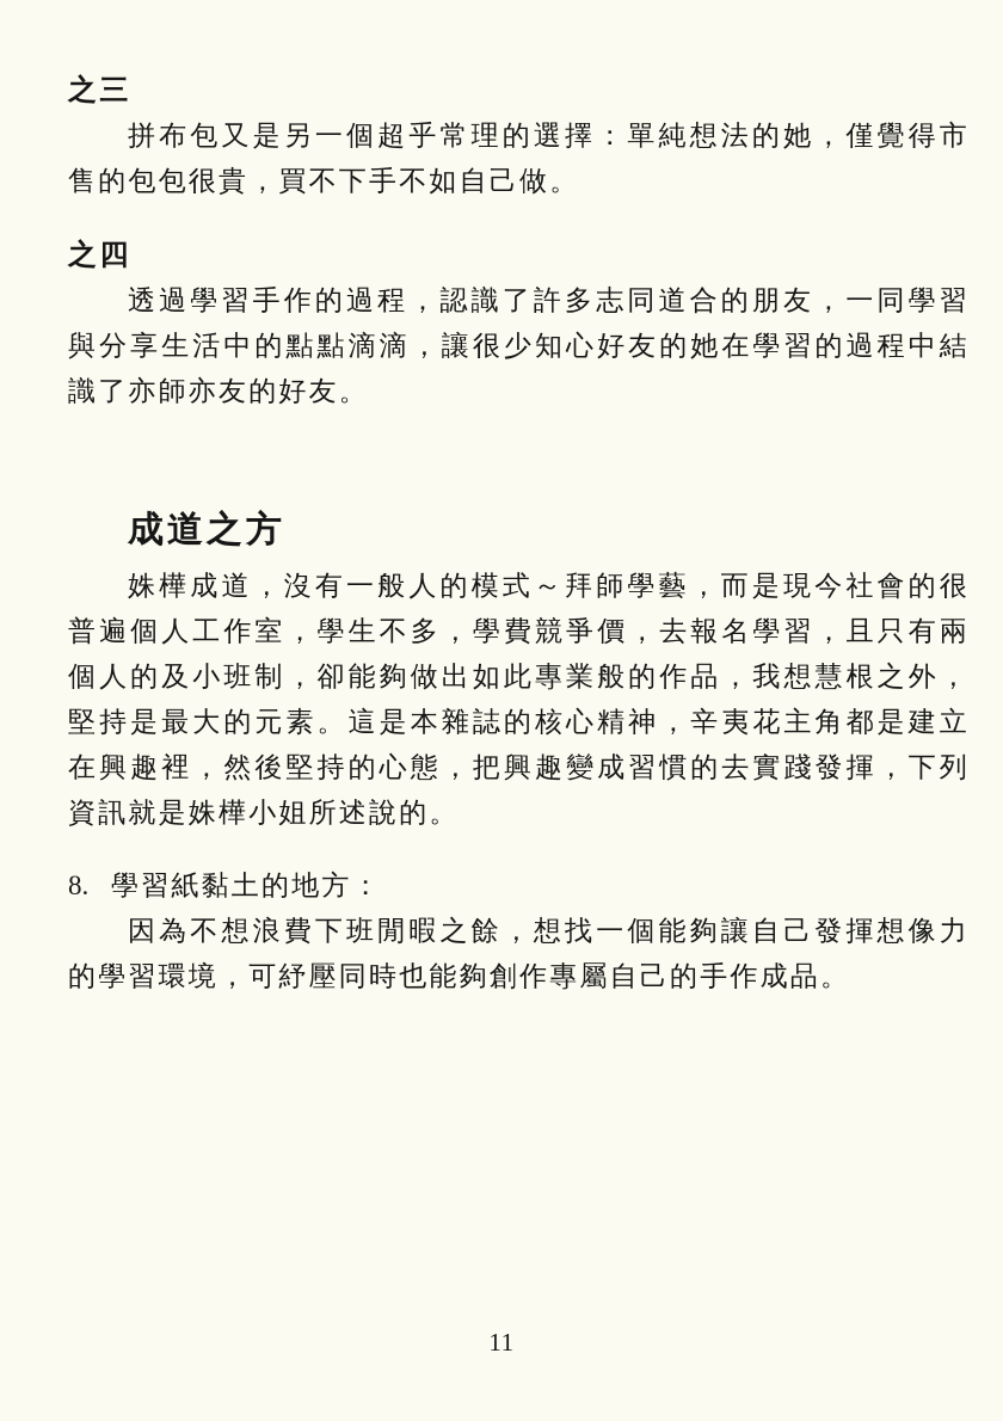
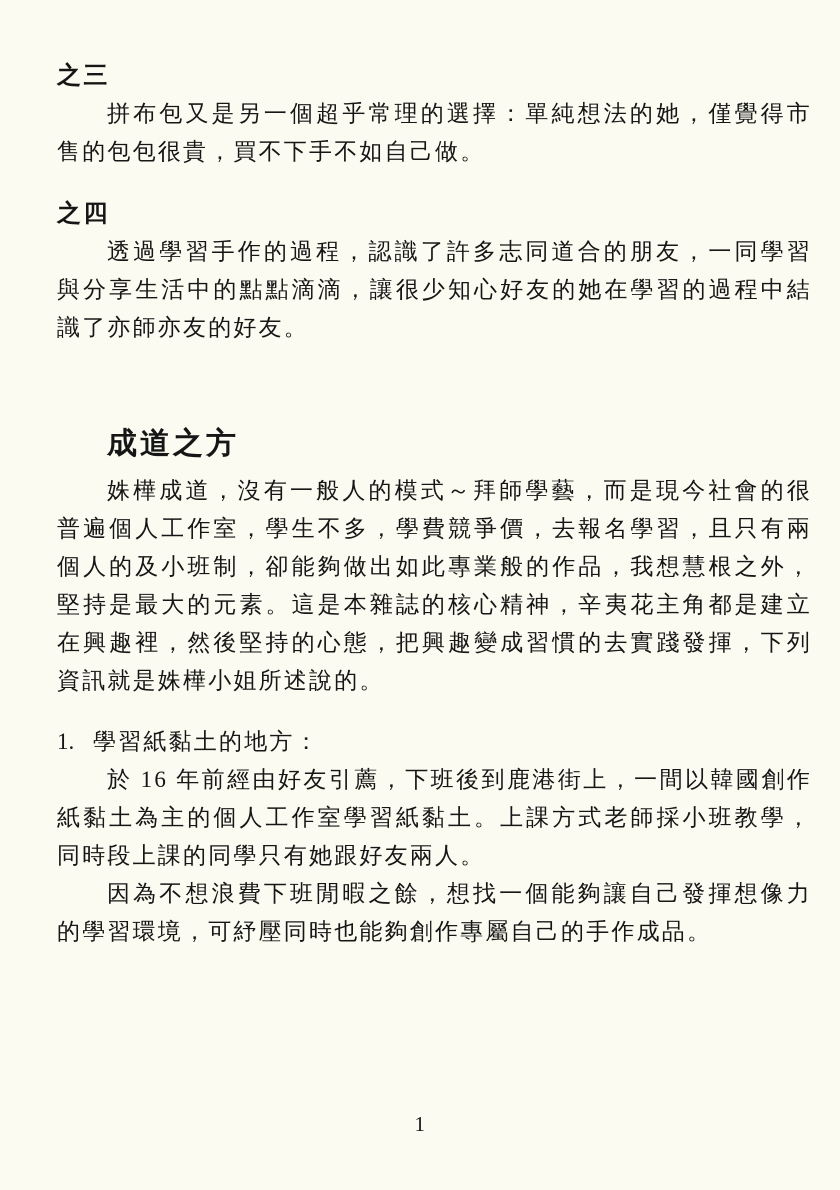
  之三
  拼布包又是另一個超乎常理的選擇：單純想法的她，僅覺得市售的包包很貴，買不下手不如自己做。
  之四
  透過學習手作的過程，認識了許多志同道合的朋友，一同學習與分享生活中的點點滴滴，讓很少知心好友的她在學習的過程中結識了亦師亦友的好友。
  成道之方
  姝樺成道，沒有一般人的模式～拜師學藝，而是現今社會的很普遍個人工作室，學生不多，學費競爭價，去報名學習，且只有兩個人的及小班制，卻能夠做出如此專業般的作品，我想慧根之外，堅持是最大的元素。這是本雜誌的核心精神，辛夷花主角都是建立在興趣裡，然後堅持的心態，把興趣變成習慣的去實踐發揮，下列資訊就是姝樺小姐所述說的。
- 8. 學習紙黏土的地方：
+ 1. 學習紙黏土的地方：
+ 於 16 年前經由好友引薦，下班後到鹿港街上，一間以韓國創作紙黏土為主的個人工作室學習紙黏土。上課方式老師採小班教學，同時段上課的同學只有她跟好友兩人。
  因為不想浪費下班閒暇之餘，想找一個能夠讓自己發揮想像力的學習環境，可紓壓同時也能夠創作專屬自己的手作成品。
- 11
+ 1
